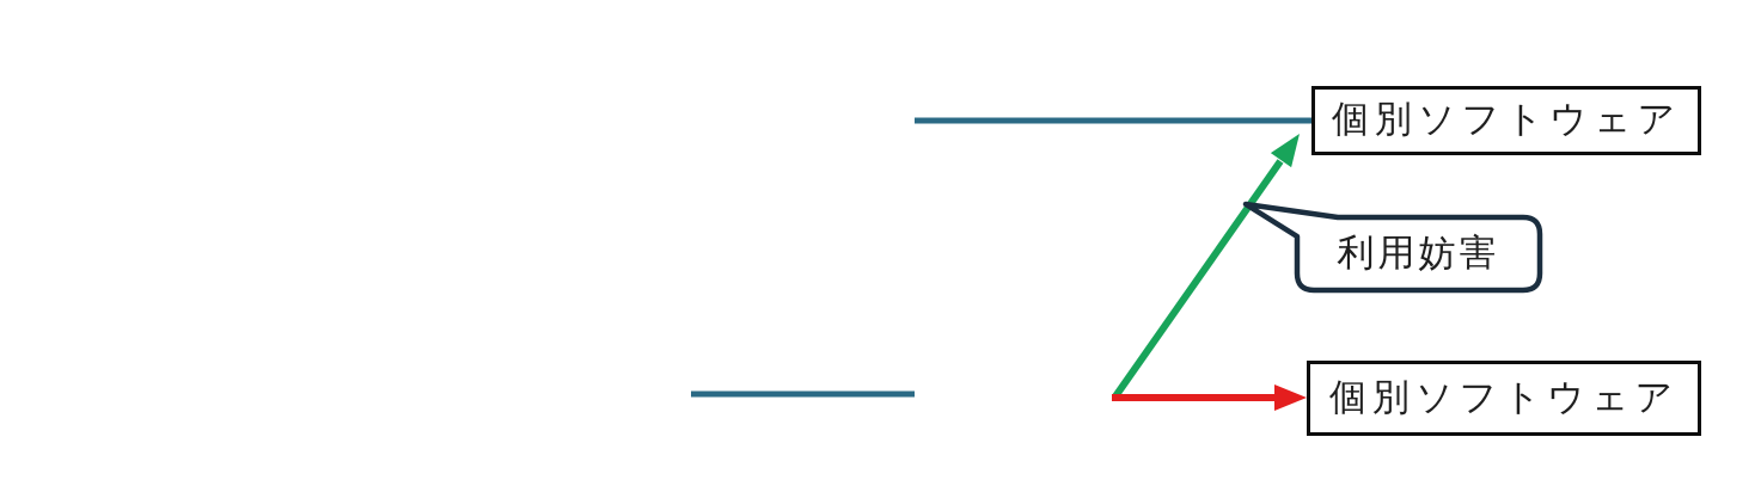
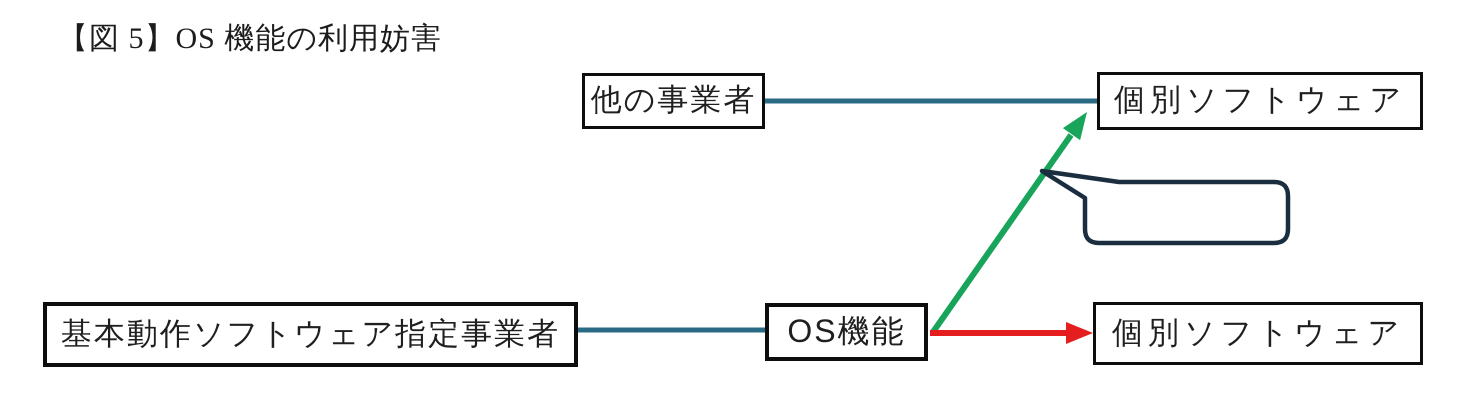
+ 【図 5】OS 機能の利用妨害
+ 他の事業者
  個別ソフトウェア
+ 基本動作ソフトウェア指定事業者
+ OS機能
  個別ソフトウェア
- 利用妨害
